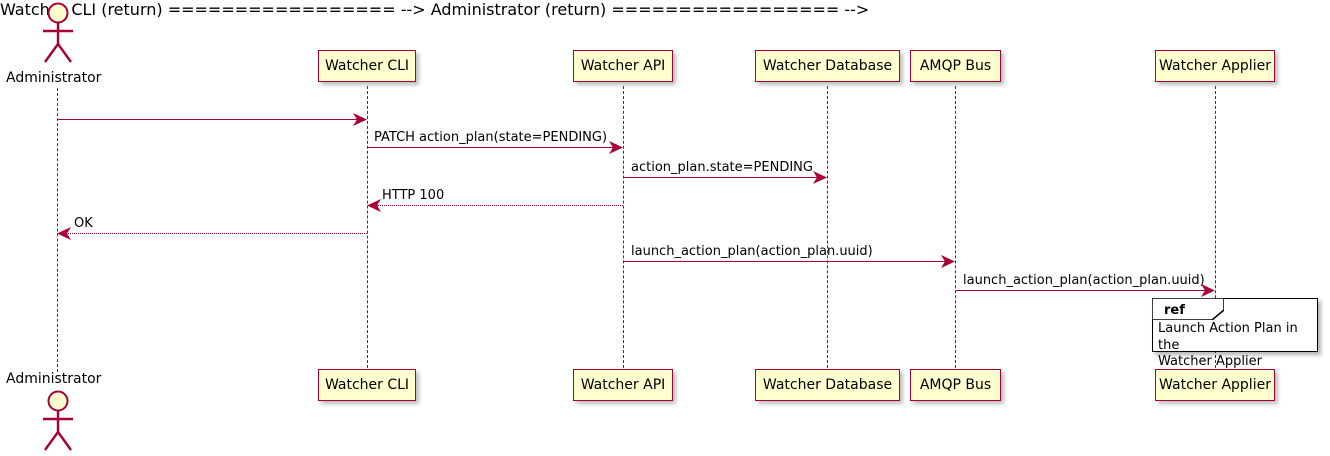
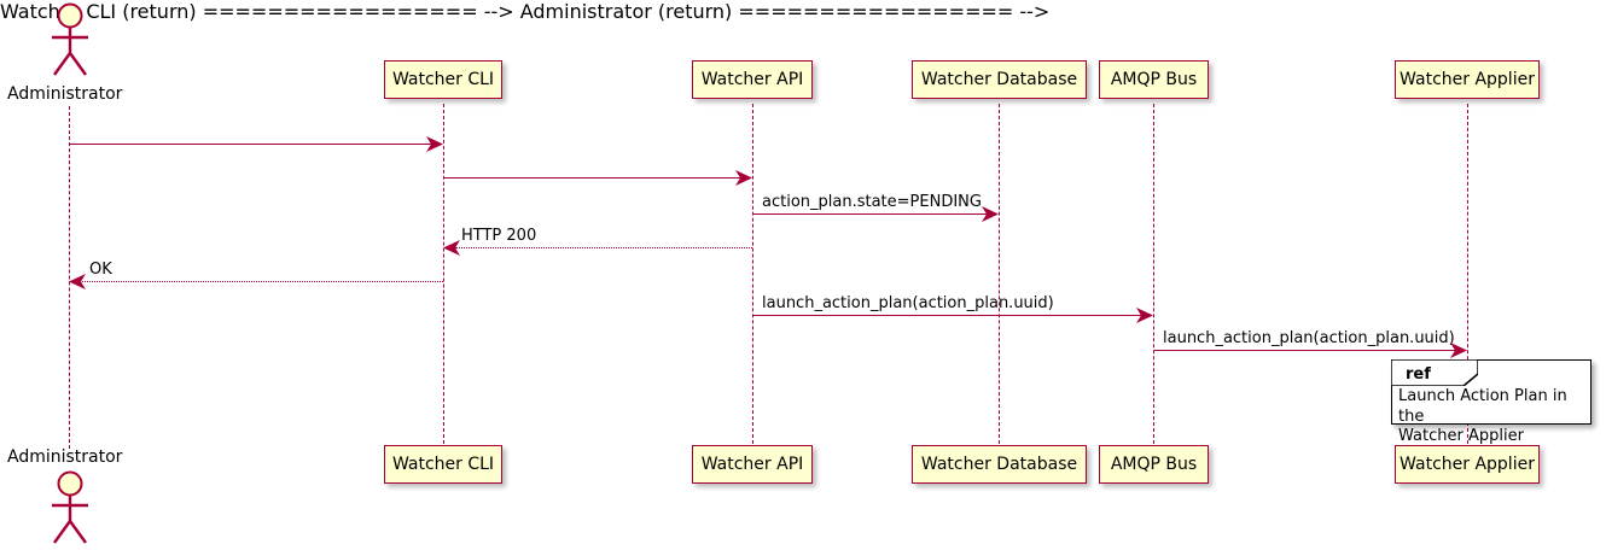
  Administrator
  Administrator
  Watcher CLI
  Watcher API
  Watcher Database
  AMQP Bus
  Watcher Applier
  Watcher CLI
  Watcher API
  Watcher Database
  AMQP Bus
  Watcher Applier
- PATCH action_plan(state=PENDING)
  action_plan.state=PENDING
  Watcher CLI (return) ================= -->
- HTTP 100
+ HTTP 200
  Administrator (return) ================= -->
  OK
  launch_action_plan(action_plan.uuid)
  launch_action_plan(action_plan.uuid)
  ref
  Launch Action Plan in the
  Watcher Applier
